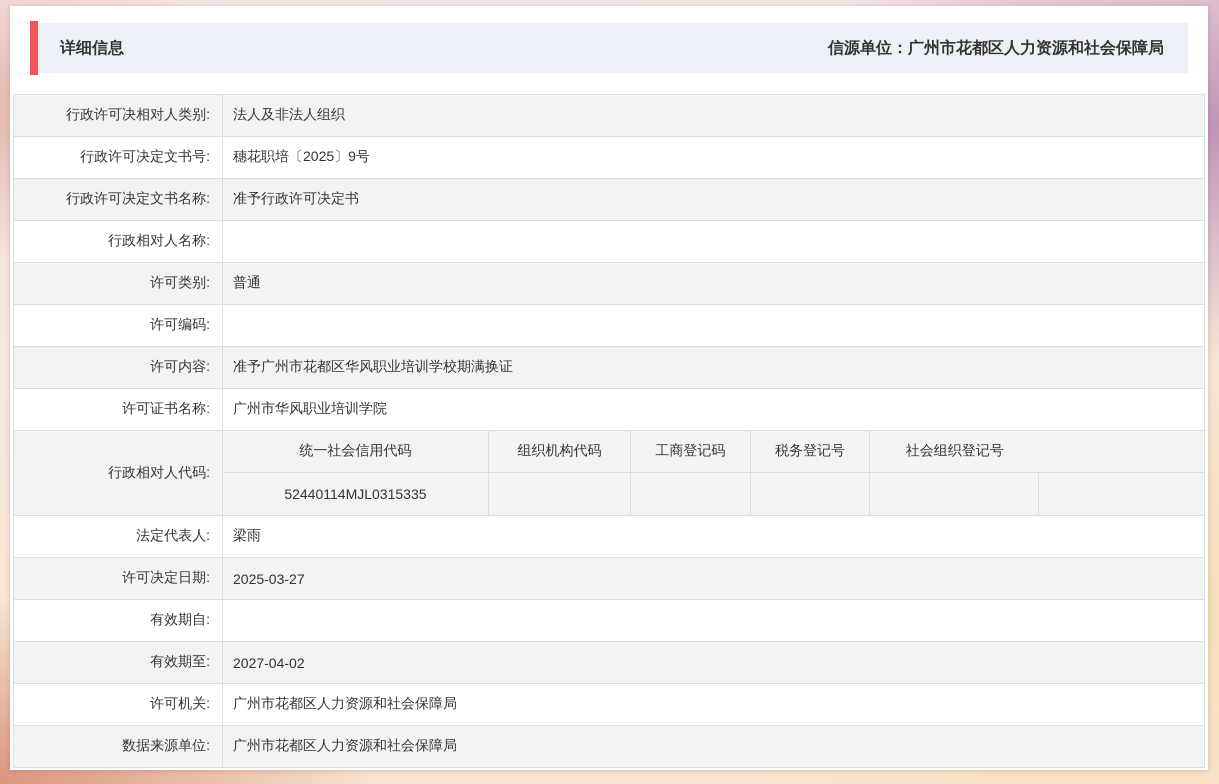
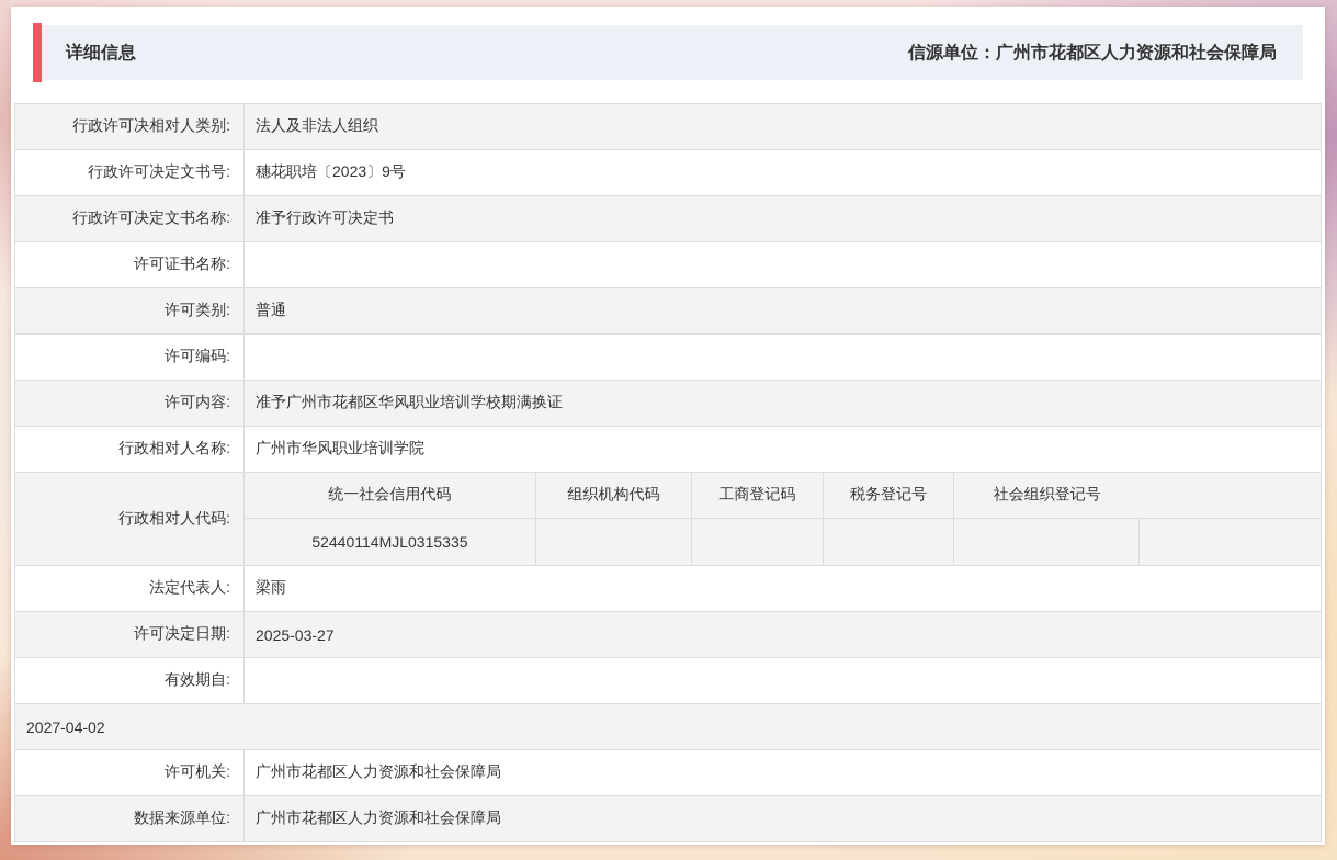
  详细信息
  信源单位：广州市花都区人力资源和社会保障局
  行政许可决相对人类别:
  法人及非法人组织
  行政许可决定文书号:
- 穗花职培〔2025〕9号
+ 穗花职培〔2023〕9号
  行政许可决定文书名称:
  准予行政许可决定书
- 行政相对人名称:
+ 许可证书名称:
  许可类别:
  普通
  许可编码:
  许可内容:
  准予广州市花都区华风职业培训学校期满换证
- 许可证书名称:
+ 行政相对人名称:
  广州市华风职业培训学院
  行政相对人代码:
  统一社会信用代码
  组织机构代码
  工商登记码
  税务登记号
  社会组织登记号
  52440114MJL0315335
  法定代表人:
  梁雨
  许可决定日期:
  2025-03-27
  有效期自:
- 有效期至:
  2027-04-02
  许可机关:
  广州市花都区人力资源和社会保障局
  数据来源单位:
  广州市花都区人力资源和社会保障局
